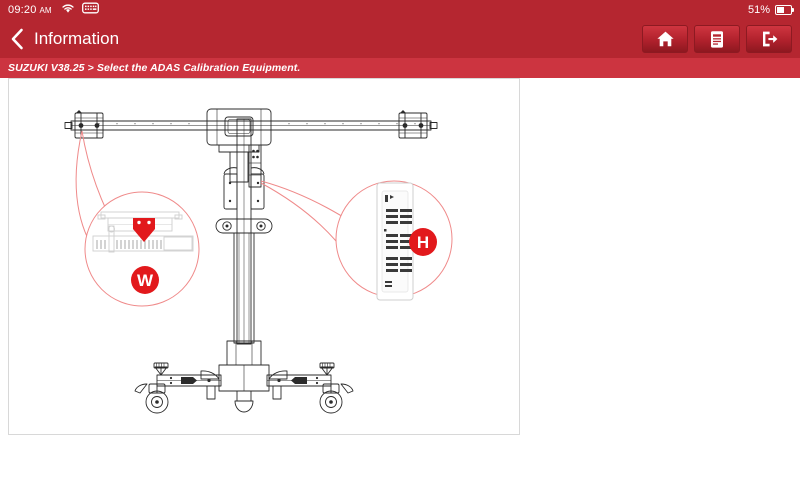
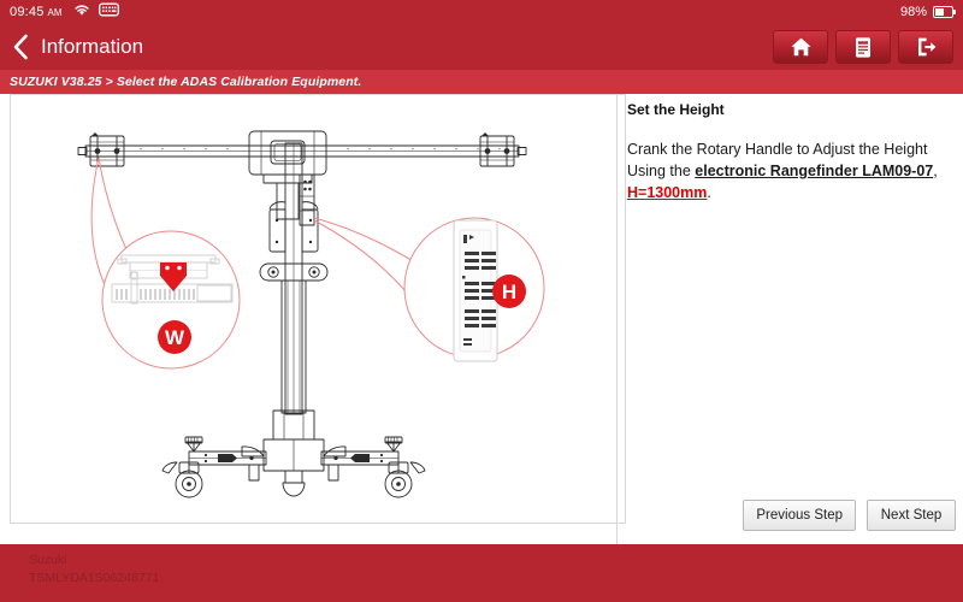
- 09:20
+ 09:45
  AM
- 51%
+ 98%
  Information
  SUZUKI V38.25 > Select the ADAS Calibration Equipment.
  W
  H
+ Set the Height
+ Crank the Rotary Handle to Adjust the Height Using the electronic Rangefinder LAM09-07, H=1300mm.
+ Previous Step
+ Next Step
+ Suzuki
+ TSMLYDA1S06248771
